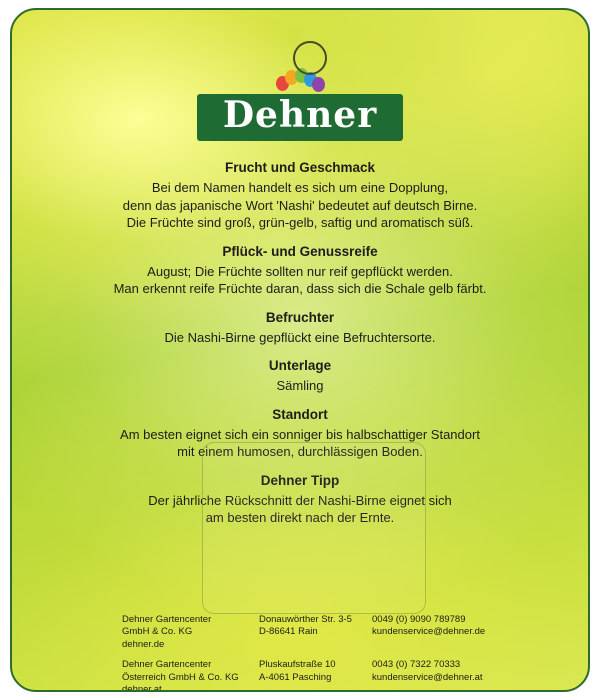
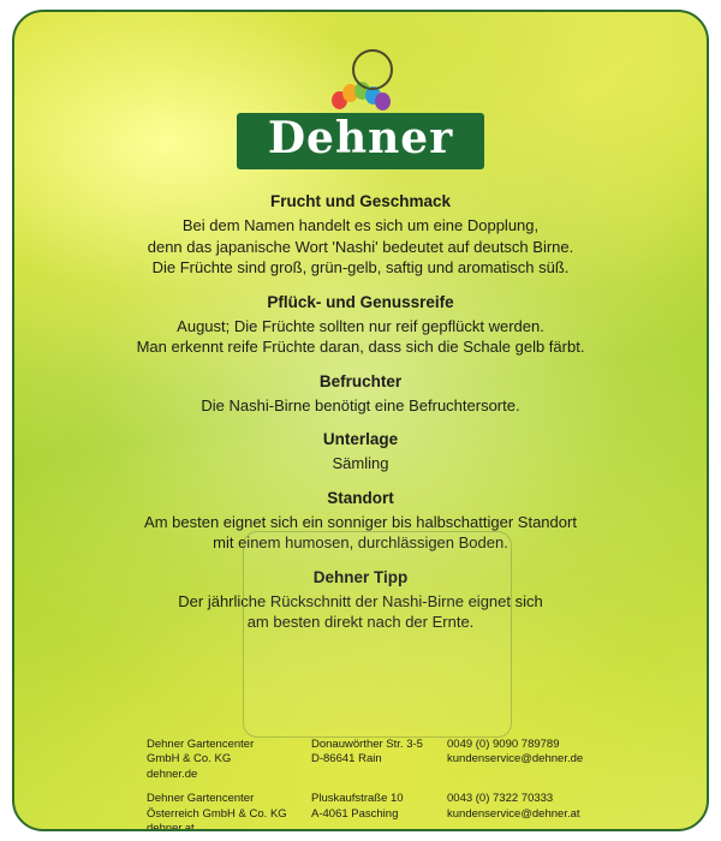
  Dehner
  Frucht und Geschmack
  Bei dem Namen handelt es sich um eine Dopplung,
  denn das japanische Wort 'Nashi' bedeutet auf deutsch Birne.
  Die Früchte sind groß, grün-gelb, saftig und aromatisch süß.
  Pflück- und Genussreife
  August; Die Früchte sollten nur reif gepflückt werden.
  Man erkennt reife Früchte daran, dass sich die Schale gelb färbt.
  Befruchter
- Die Nashi-Birne gepflückt eine Befruchtersorte.
+ Die Nashi-Birne benötigt eine Befruchtersorte.
  Unterlage
  Sämling
  Standort
  Am besten eignet sich ein sonniger bis halbschattiger Standort
  mit einem humosen, durchlässigen Boden.
  Dehner Tipp
  Der jährliche Rückschnitt der Nashi-Birne eignet sich
  am besten direkt nach der Ernte.
  Dehner Gartencenter
  GmbH & Co. KG
  dehner.de
  Donauwörther Str. 3-5
  D-86641 Rain
  0049 (0) 9090 789789
  kundenservice@dehner.de
  Dehner Gartencenter
  Österreich GmbH & Co. KG
  dehner.at
  Pluskaufstraße 10
  A-4061 Pasching
  0043 (0) 7322 70333
  kundenservice@dehner.at
